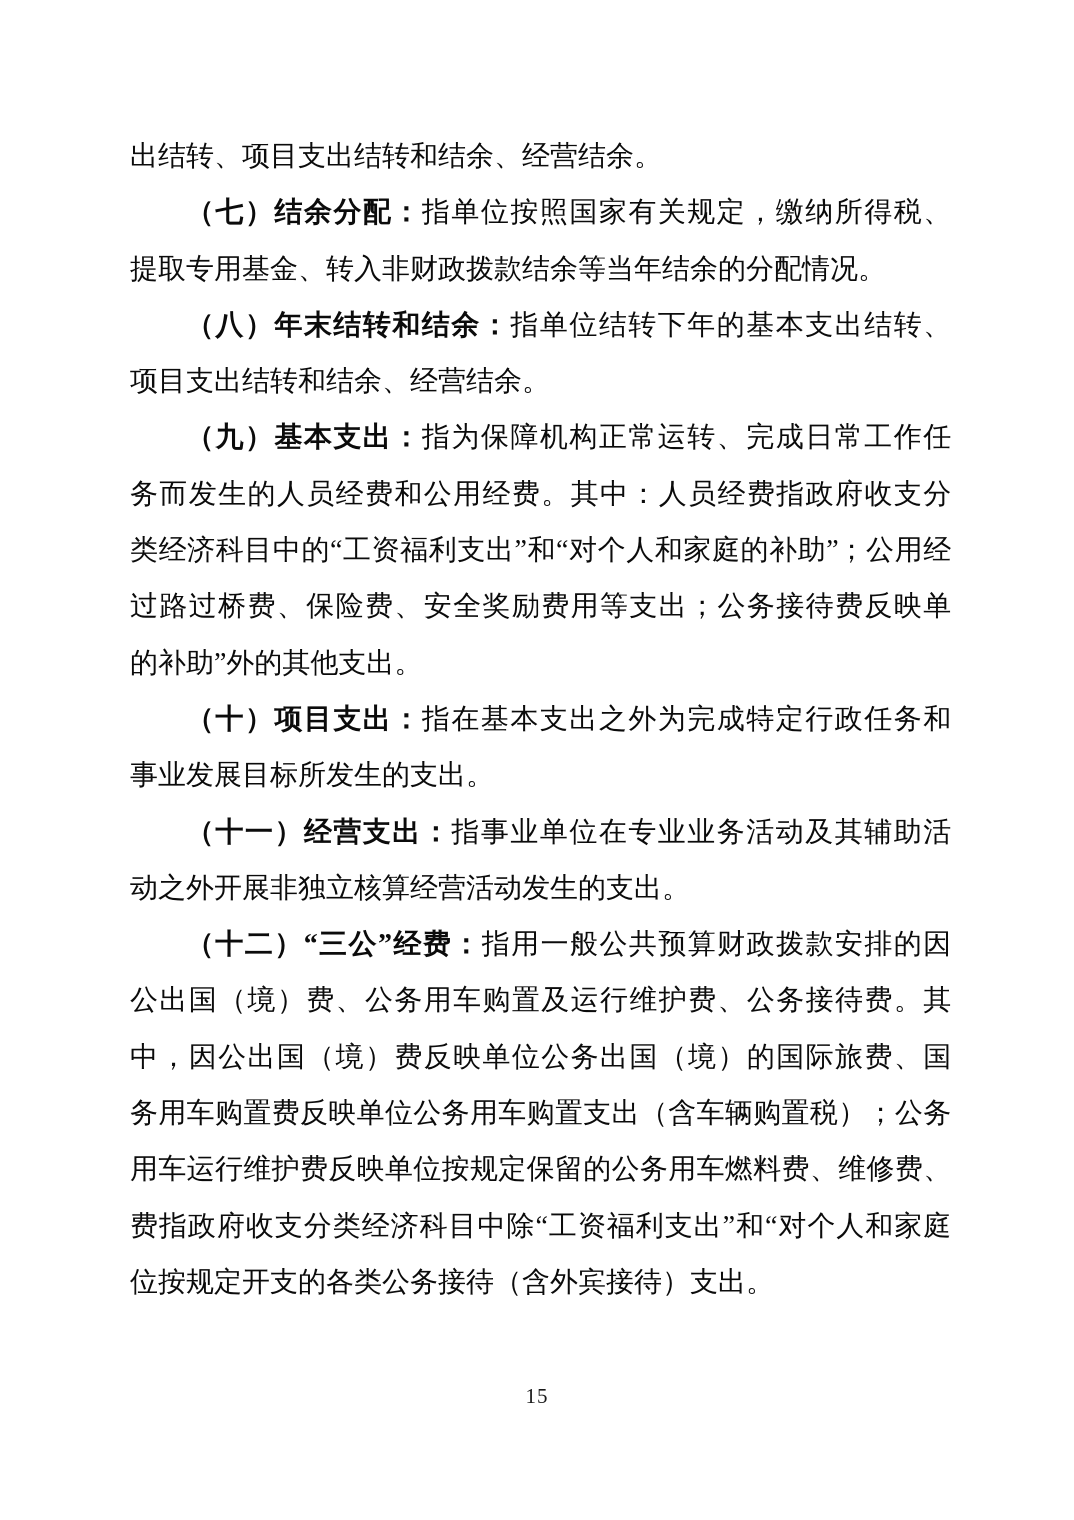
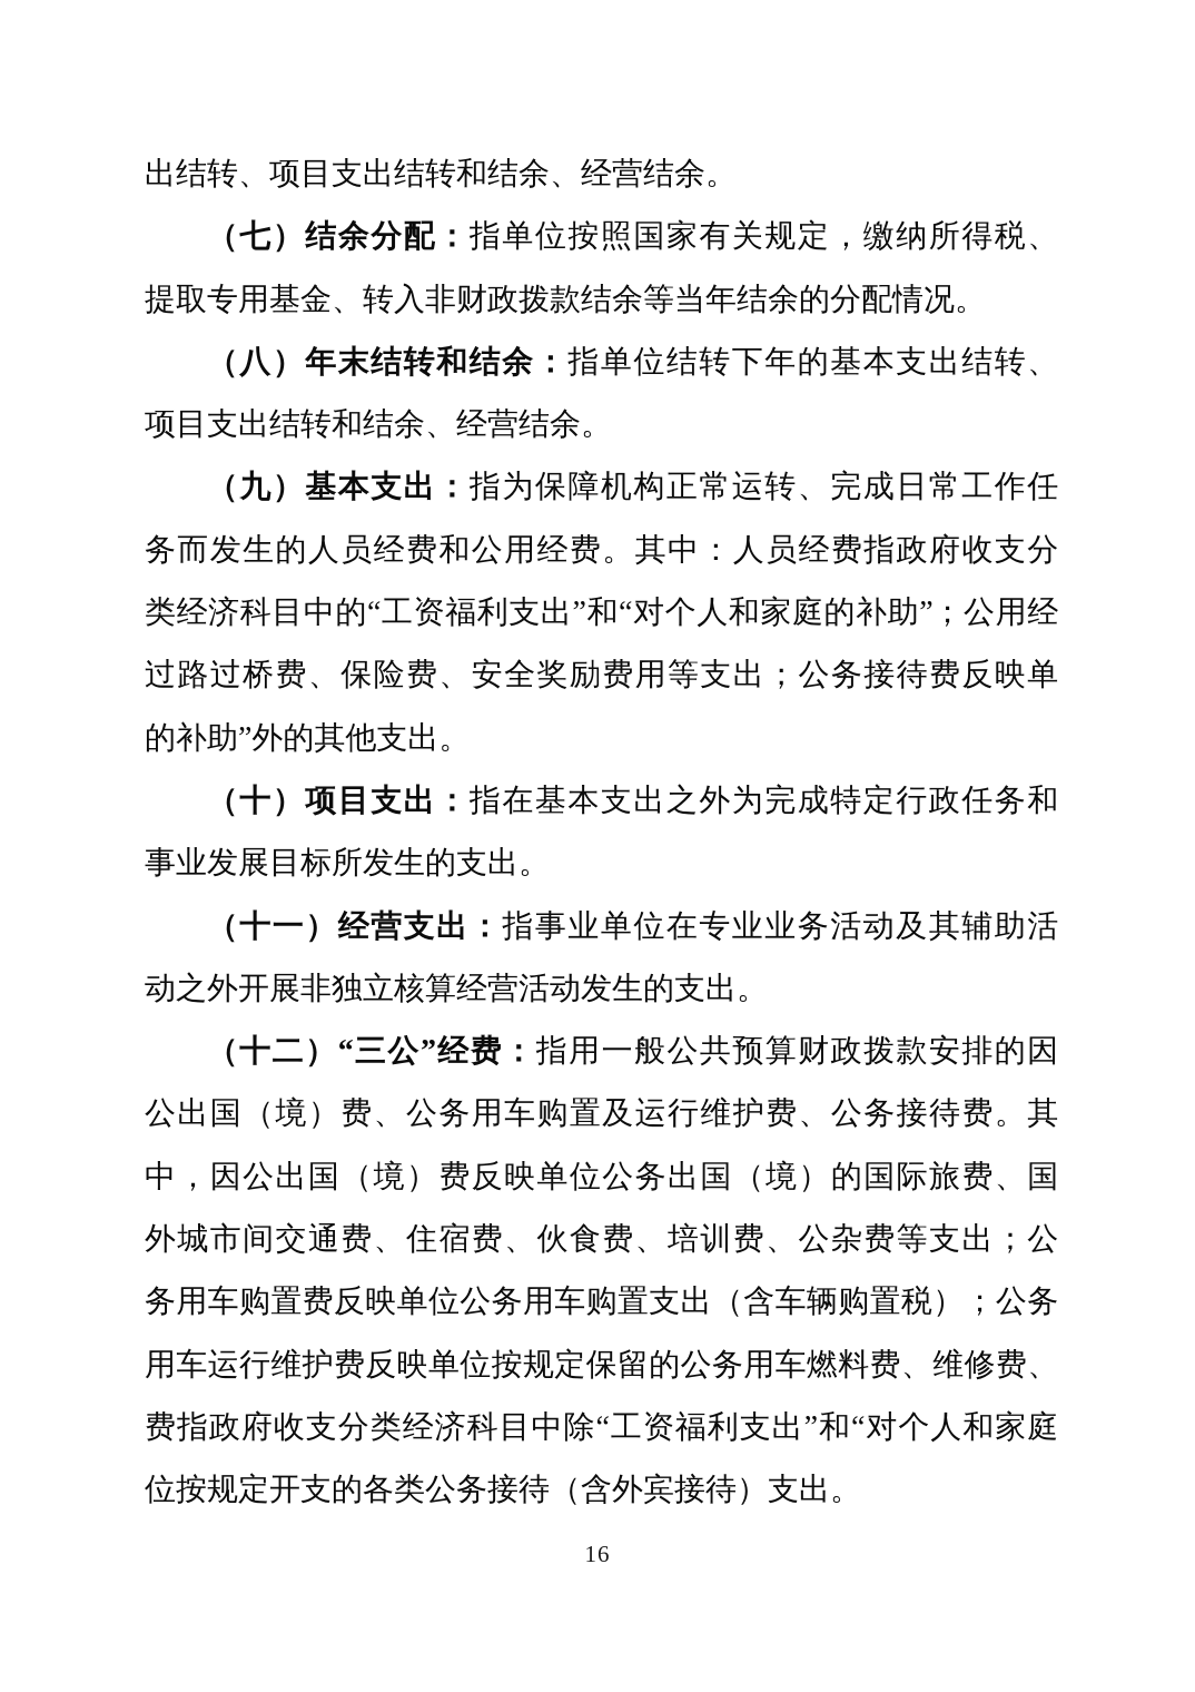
  出结转、项目支出结转和结余、经营结余。
  （七）结余分配：指单位按照国家有关规定，缴纳所得税、
  提取专用基金、转入非财政拨款结余等当年结余的分配情况。
  （八）年末结转和结余：指单位结转下年的基本支出结转、
  项目支出结转和结余、经营结余。
  （九）基本支出：指为保障机构正常运转、完成日常工作任
  务而发生的人员经费和公用经费。其中：人员经费指政府收支分
  类经济科目中的“工资福利支出”和“对个人和家庭的补助”；公用经
  过路过桥费、保险费、安全奖励费用等支出；公务接待费反映单
  的补助”外的其他支出。
  （十）项目支出：指在基本支出之外为完成特定行政任务和
  事业发展目标所发生的支出。
  （十一）经营支出：指事业单位在专业业务活动及其辅助活
  动之外开展非独立核算经营活动发生的支出。
  （十二）“三公”经费：指用一般公共预算财政拨款安排的因
  公出国（境）费、公务用车购置及运行维护费、公务接待费。其
  中，因公出国（境）费反映单位公务出国（境）的国际旅费、国
+ 外城市间交通费、住宿费、伙食费、培训费、公杂费等支出；公
  务用车购置费反映单位公务用车购置支出（含车辆购置税）；公务
  用车运行维护费反映单位按规定保留的公务用车燃料费、维修费、
  费指政府收支分类经济科目中除“工资福利支出”和“对个人和家庭
  位按规定开支的各类公务接待（含外宾接待）支出。
- 15
+ 16
